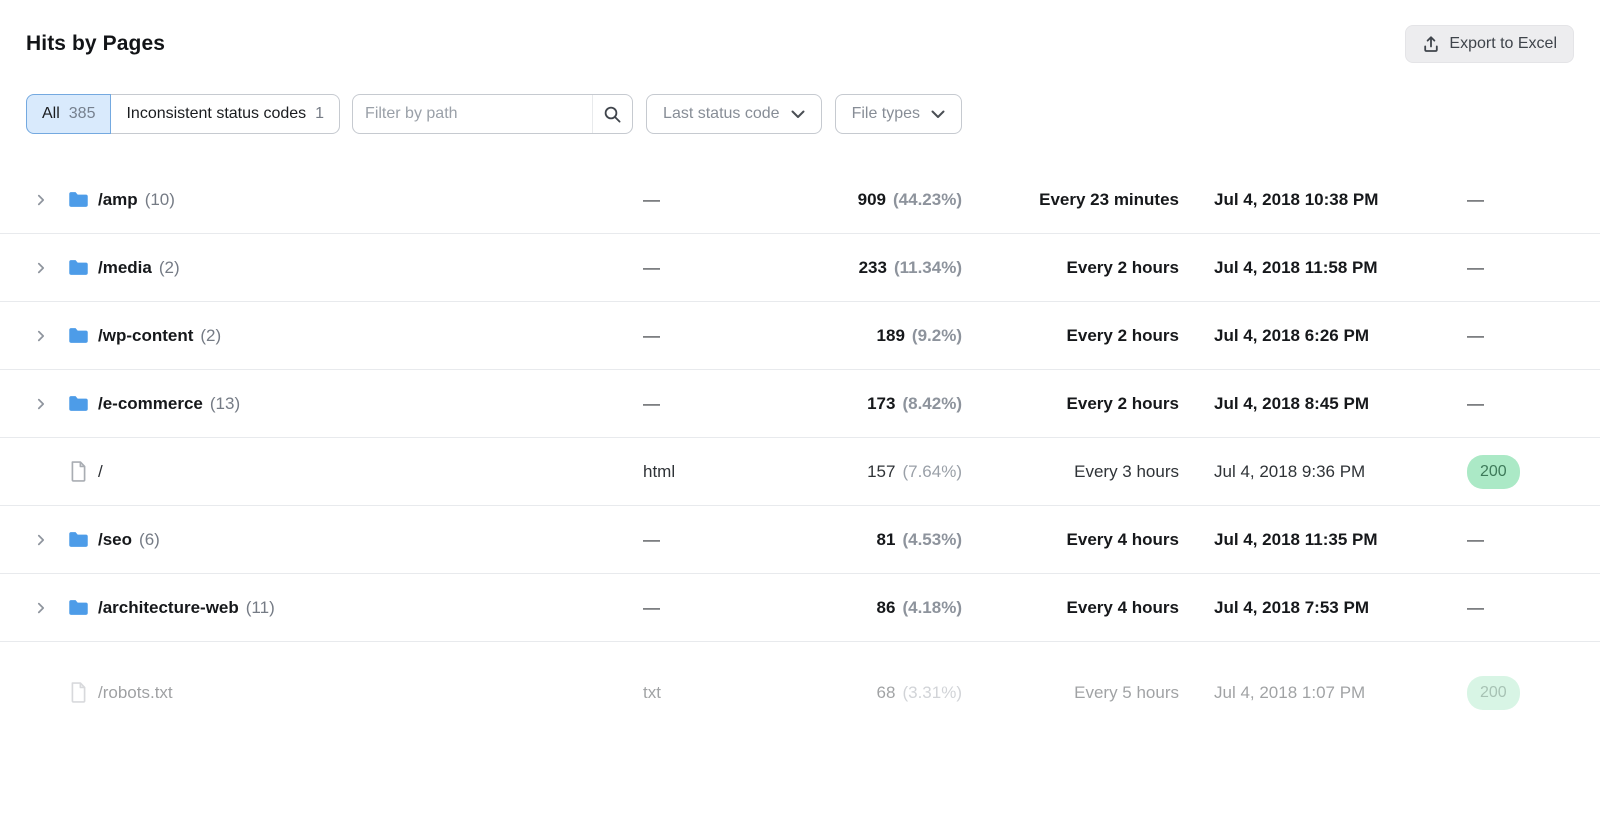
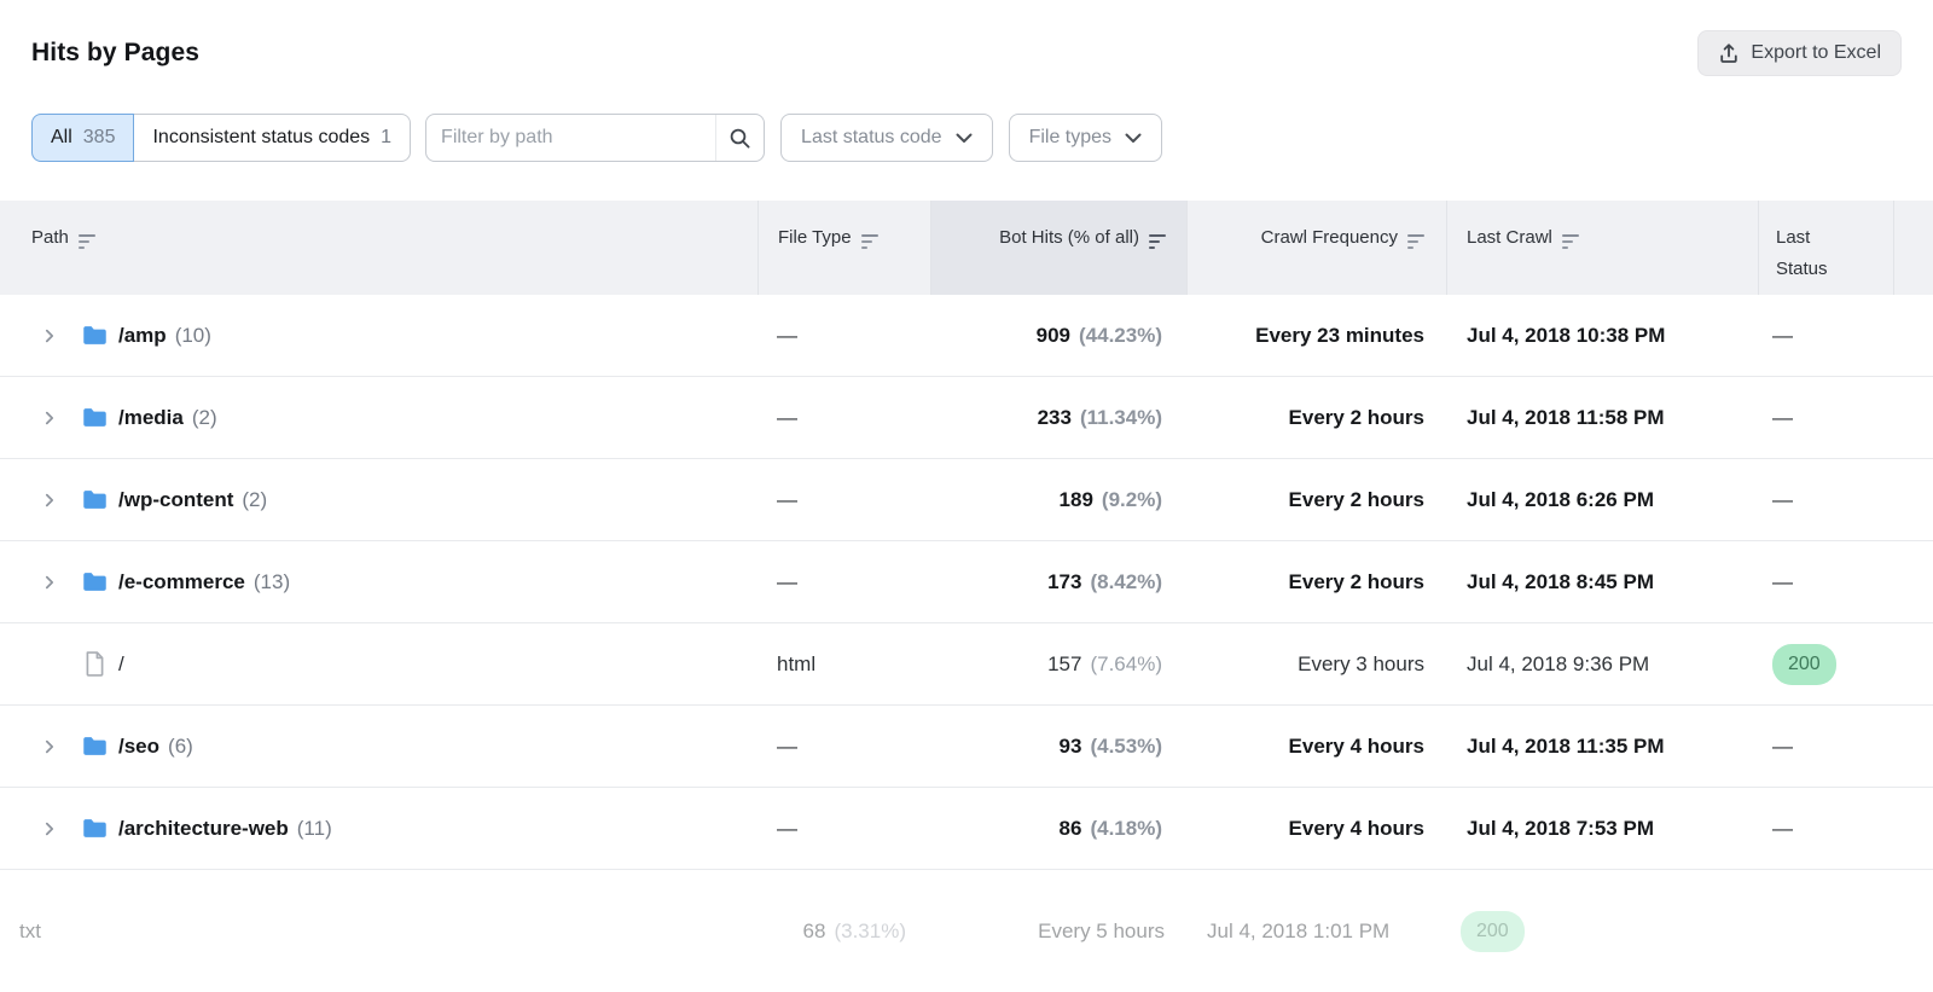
  Hits by Pages
  Export to Excel
  All
  385
  Inconsistent status codes
  1
  Filter by path
  Last status code
  File types
+ Path
+ File Type
+ Bot Hits (% of all)
+ Crawl Frequency
+ Last Crawl
+ Last Status
  /amp
  (10)
  —
  909
  (44.23%)
  Every 23 minutes
  Jul 4, 2018 10:38 PM
  —
  /media
  (2)
  —
  233
  (11.34%)
  Every 2 hours
  Jul 4, 2018 11:58 PM
  —
  /wp-content
  (2)
  —
  189
  (9.2%)
  Every 2 hours
  Jul 4, 2018 6:26 PM
  —
  /e-commerce
  (13)
  —
  173
  (8.42%)
  Every 2 hours
  Jul 4, 2018 8:45 PM
  —
  /
  html
  157
  (7.64%)
  Every 3 hours
  Jul 4, 2018 9:36 PM
  200
  /seo
  (6)
  —
- 81
+ 93
  (4.53%)
  Every 4 hours
  Jul 4, 2018 11:35 PM
  —
  /architecture-web
  (11)
  —
  86
  (4.18%)
  Every 4 hours
  Jul 4, 2018 7:53 PM
  —
- /robots.txt
  txt
  68
  (3.31%)
  Every 5 hours
- Jul 4, 2018 1:07 PM
+ Jul 4, 2018 1:01 PM
  200
